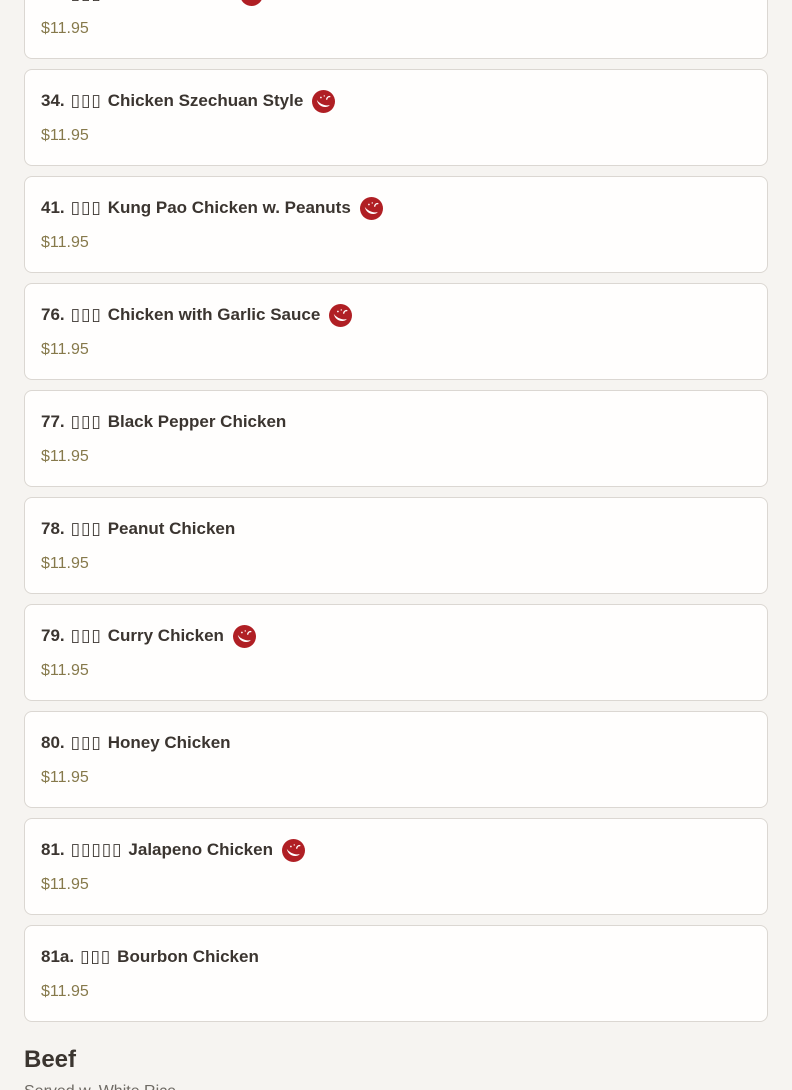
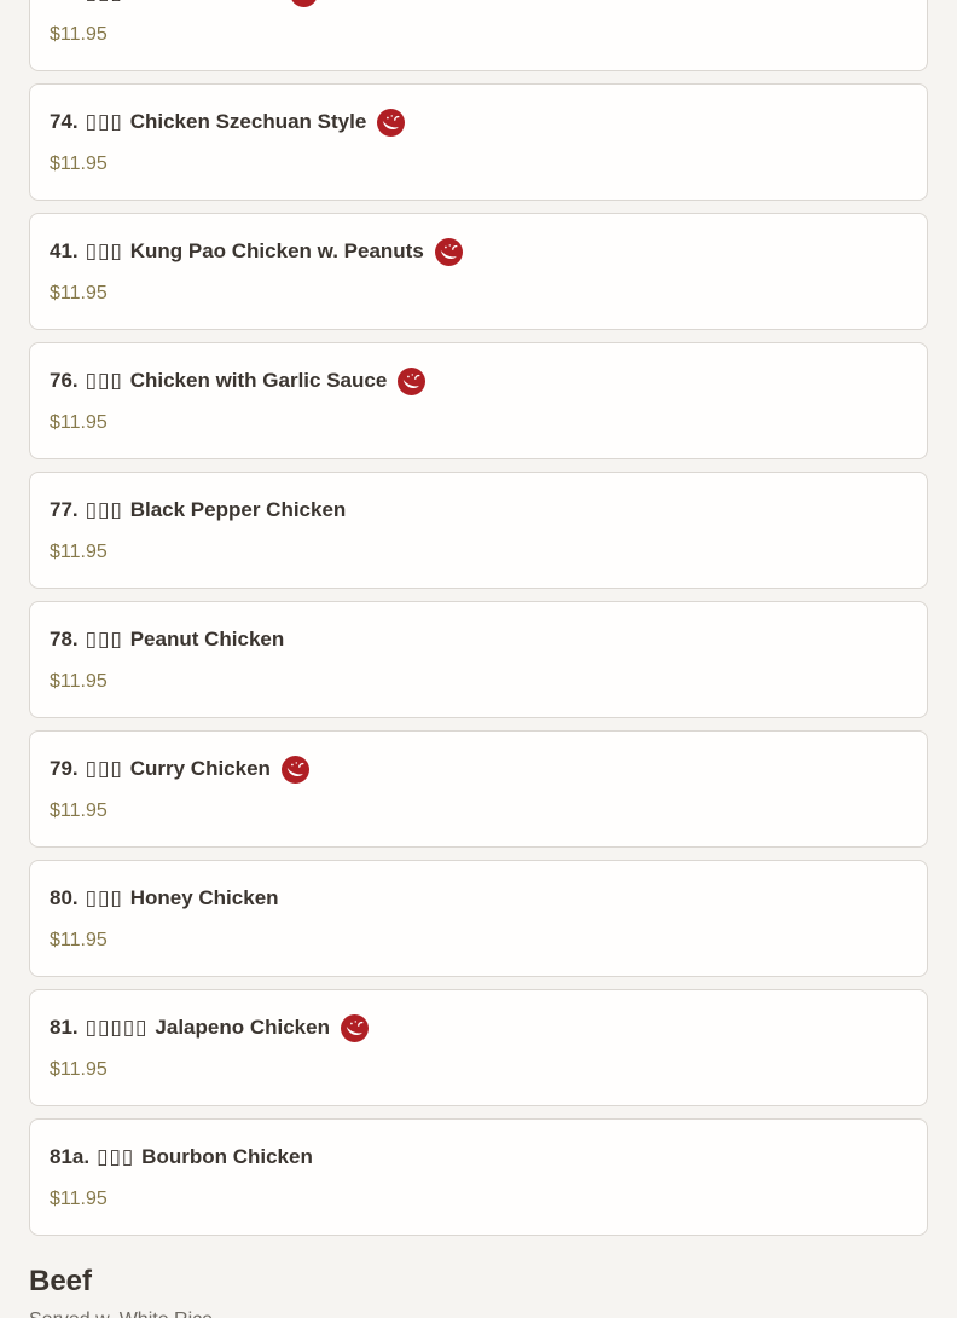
  $11.95
- 34.
+ 74.
  ▯▯▯
  Chicken Szechuan Style
  $11.95
  41.
  ▯▯▯
  Kung Pao Chicken w. Peanuts
  $11.95
  76.
  ▯▯▯
  Chicken with Garlic Sauce
  $11.95
  77.
  ▯▯▯
  Black Pepper Chicken
  $11.95
  78.
  ▯▯▯
  Peanut Chicken
  $11.95
  79.
  ▯▯▯
  Curry Chicken
  $11.95
  80.
  ▯▯▯
  Honey Chicken
  $11.95
  81.
  ▯▯▯▯▯
  Jalapeno Chicken
  $11.95
  81a.
  ▯▯▯
  Bourbon Chicken
  $11.95
  Beef
